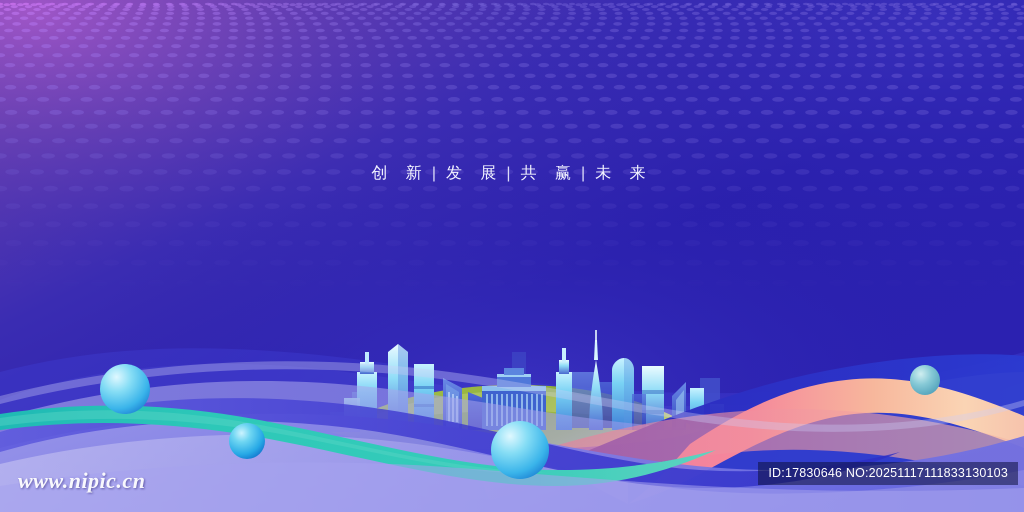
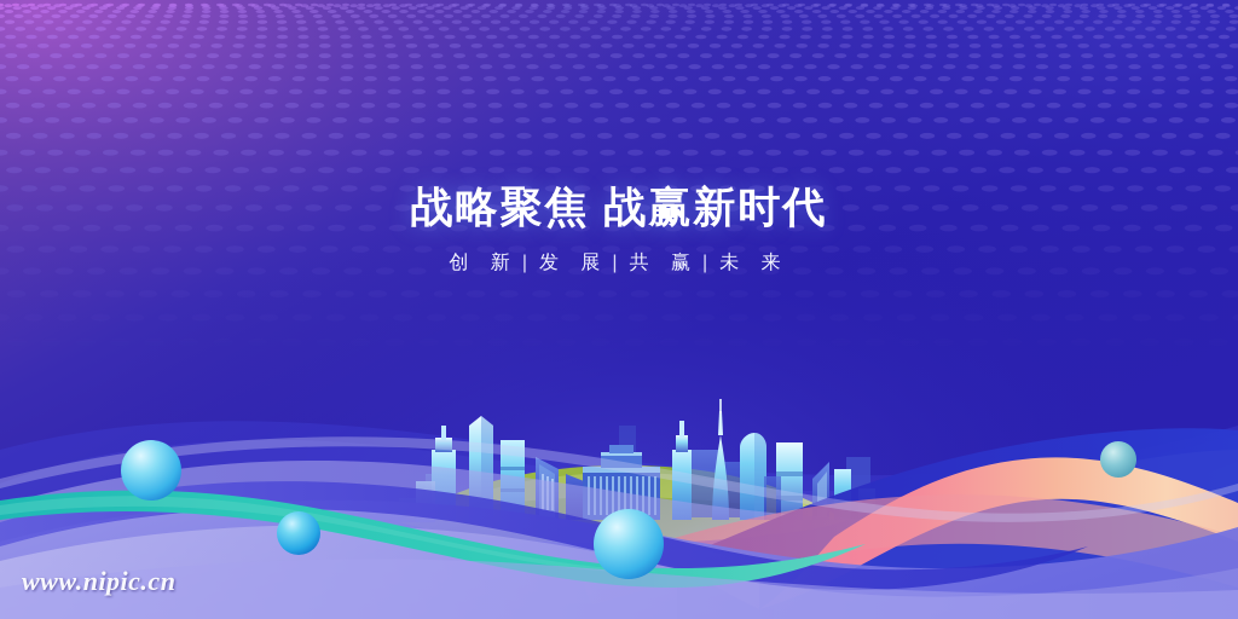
+ 战略聚焦 战赢新时代
  创 新 | 发 展 | 共 赢 | 未 来
  www.nipic.cn
- ID:17830646 NO:20251117111833130103
